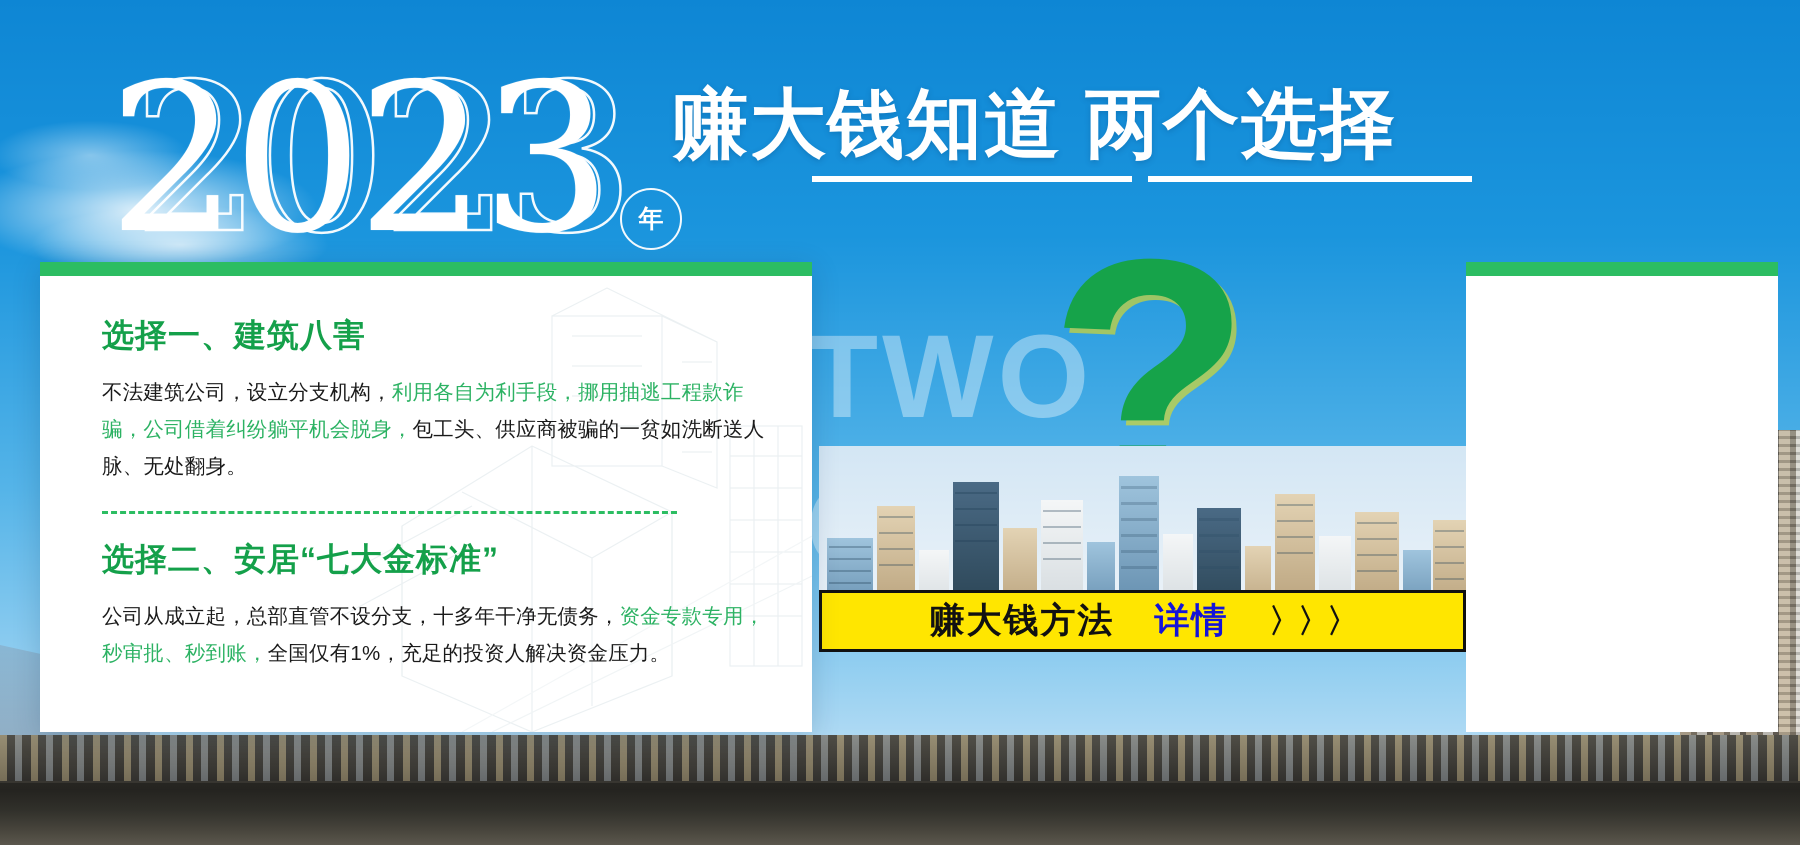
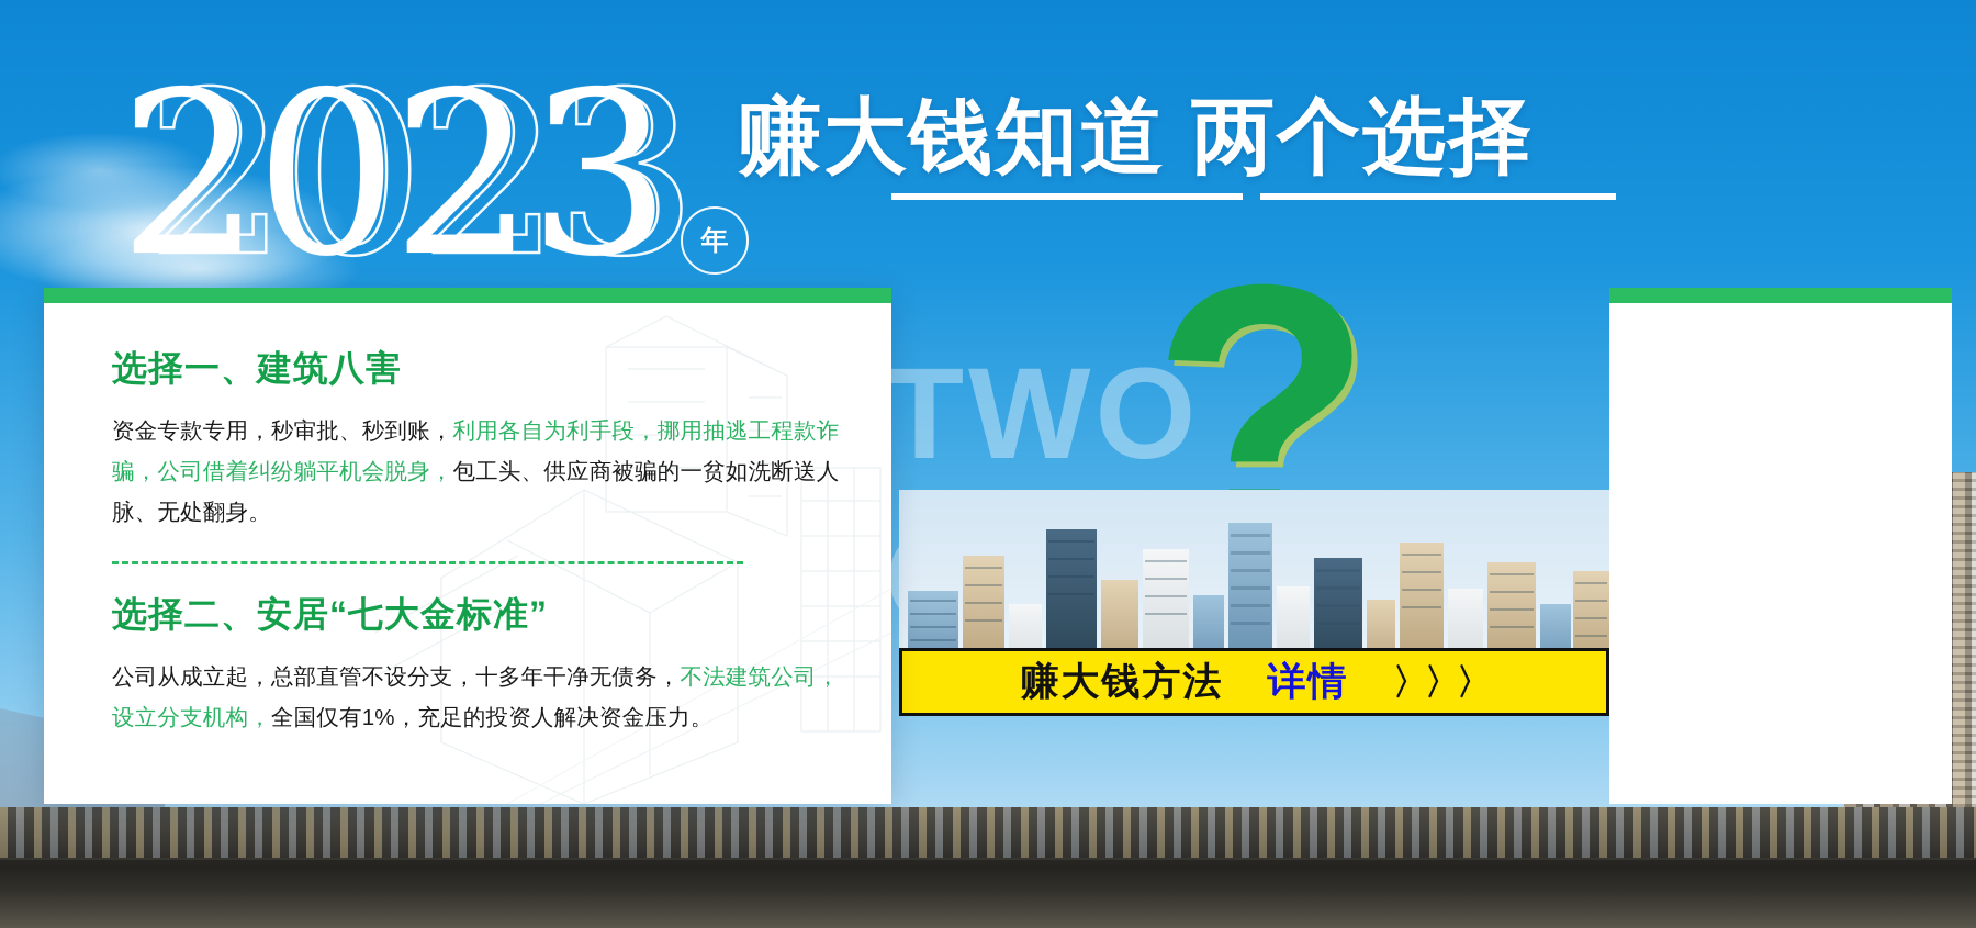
  2023
  2023
  年
  赚大钱知道 两个选择
  TWO
  ?
  赚大钱方法
  详情
  〉〉〉
  选择一、建筑八害
- 不法建筑公司，设立分支机构，利用各自为利手段，挪用抽逃工程款诈骗，公司借着纠纷躺平机会脱身，包工头、供应商被骗的一贫如洗断送人脉、无处翻身。
+ 资金专款专用，秒审批、秒到账，利用各自为利手段，挪用抽逃工程款诈骗，公司借着纠纷躺平机会脱身，包工头、供应商被骗的一贫如洗断送人脉、无处翻身。
  选择二、安居“七大金标准”
- 公司从成立起，总部直管不设分支，十多年干净无债务，资金专款专用，秒审批、秒到账，全国仅有1%，充足的投资人解决资金压力。
+ 公司从成立起，总部直管不设分支，十多年干净无债务，不法建筑公司，设立分支机构，全国仅有1%，充足的投资人解决资金压力。
